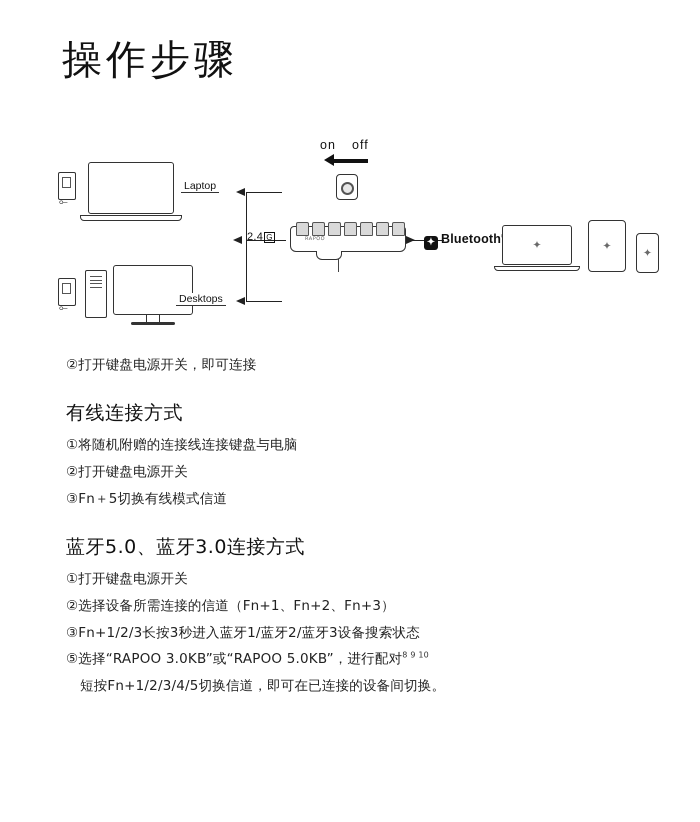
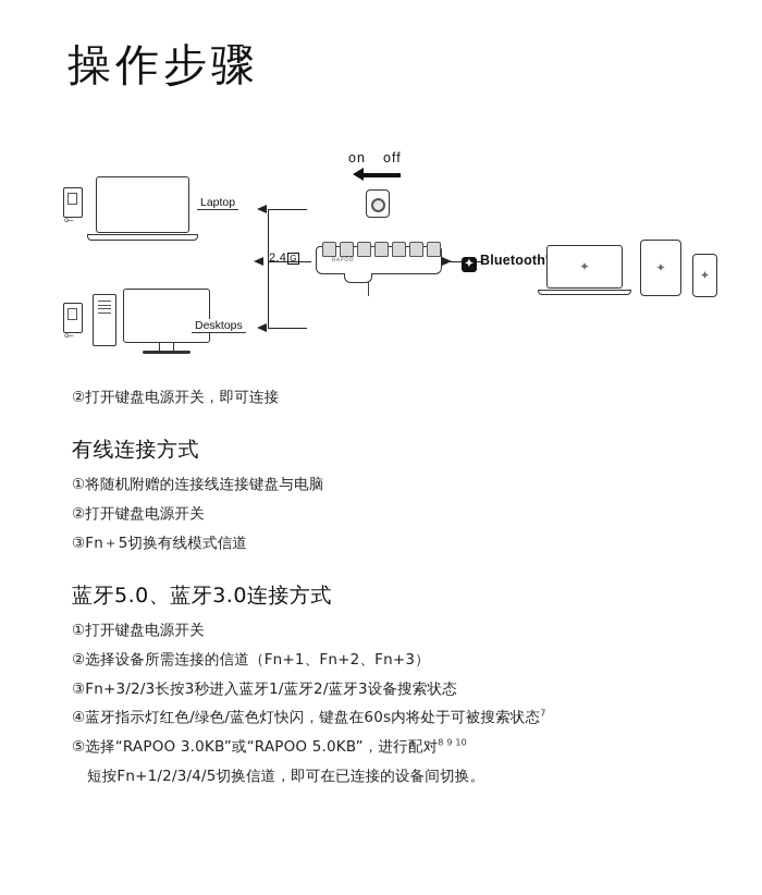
  操作步骤
  ⟜
  Laptop
  ⟜
  Desktops
  2.4 G
  on
  off
  ✦ Bluetooth
  ✦
  ✦
  ✦
  ②打开键盘电源开关，即可连接
  有线连接方式
  ①将随机附赠的连接线连接键盘与电脑
  ②打开键盘电源开关
  ③Fn＋5切换有线模式信道
  蓝牙5.0、蓝牙3.0连接方式
  ①打开键盘电源开关
  ②选择设备所需连接的信道（Fn+1、Fn+2、Fn+3）
- ③Fn+1/2/3长按3秒进入蓝牙1/蓝牙2/蓝牙3设备搜索状态
+ ③Fn+3/2/3长按3秒进入蓝牙1/蓝牙2/蓝牙3设备搜索状态
+ ④蓝牙指示灯红色/绿色/蓝色灯快闪，键盘在60s内将处于可被搜索状态7
  ⑤选择“RAPOO 3.0KB”或“RAPOO 5.0KB”，进行配对8 9 10
  短按Fn+1/2/3/4/5切换信道，即可在已连接的设备间切换。
